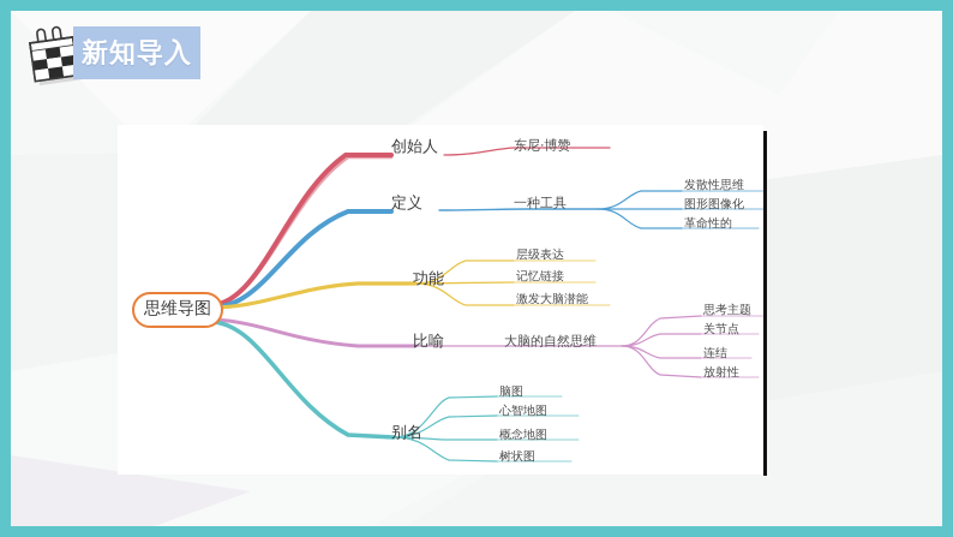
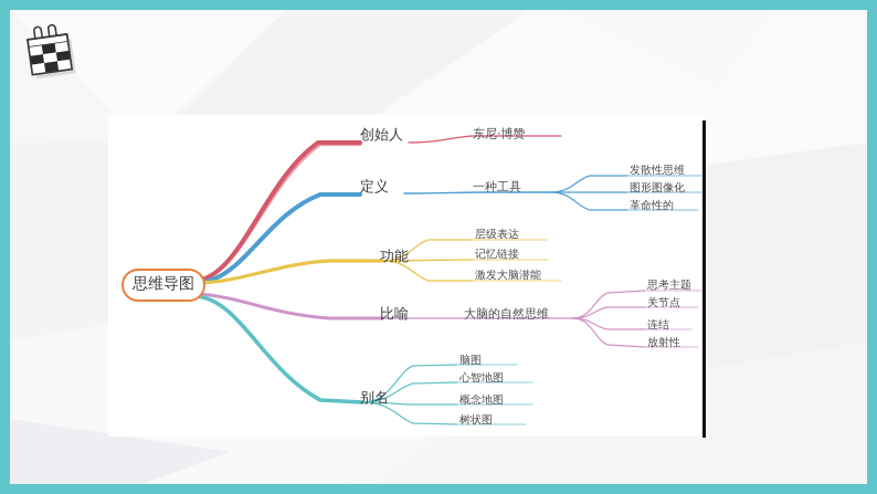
- 新知导入
  思维导图
  创始人
  东尼·博赞
  定义
  一种工具
  发散性思维
  图形图像化
  革命性的
  功能
  层级表达
  记忆链接
  激发大脑潜能
  比喻
  大脑的自然思维
  思考主题
  关节点
  连结
  放射性
  别名
  脑图
  心智地图
  概念地图
  树状图
